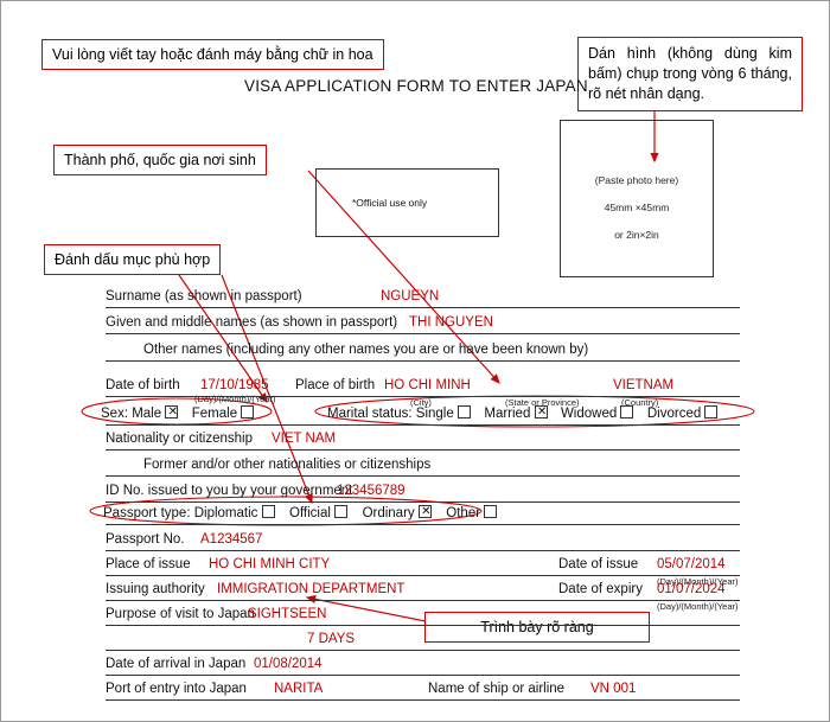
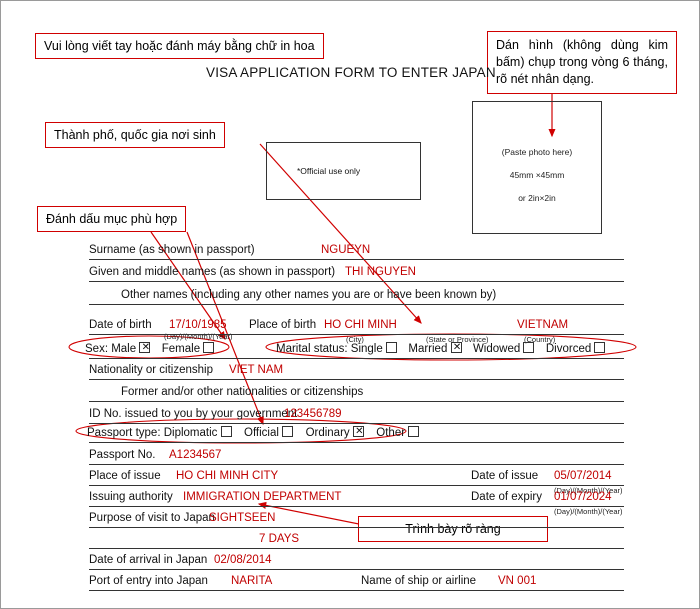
  Vui lòng viết tay hoặc đánh máy bằng chữ in hoa
  Dán hình (không dùng kim bấm) chụp trong vòng 6 tháng, rõ nét nhân dạng.
  Thành phố, quốc gia nơi sinh
  Đánh dấu mục phù hợp
  Trình bày rõ ràng
  VISA APPLICATION FORM TO ENTER JAPAN
  *Official use only
  (Paste photo here)
  45mm ×45mm
  or 2in×2in
  Surname (as shown in passport)
  NGUEYN
  Given and middle names (as shown in passport)
  THI NGUYEN
  Other names (including any other names you are or have been known by)
  Date of birth
  17/10/1985
  (Day)/(Month)/(Year)
  Place of birth
  HO CHI MINH
  VIETNAM
  (City)
  (State or Province)
  (Country)
  Sex: Male Female
  Marital status: Single Married Widowed Divorced
  Nationality or citizenship
  VIET NAM
  Former and/or other nationalities or citizenships
  ID No. issued to you by your government
  123456789
  Passport type: Diplomatic Official Ordinary Other
  Passport No.
  A1234567
  Place of issue
  HO CHI MINH CITY
  Date of issue
  05/07/2014
  (Day)/(Month)/(Year)
  Issuing authority
  IMMIGRATION DEPARTMENT
  Date of expiry
  01/07/2024
  (Day)/(Month)/(Year)
  Purpose of visit to Japan
  SIGHTSEEN
  7 DAYS
  Date of arrival in Japan
- 01/08/2014
+ 02/08/2014
  Port of entry into Japan
  NARITA
  Name of ship or airline
  VN 001
